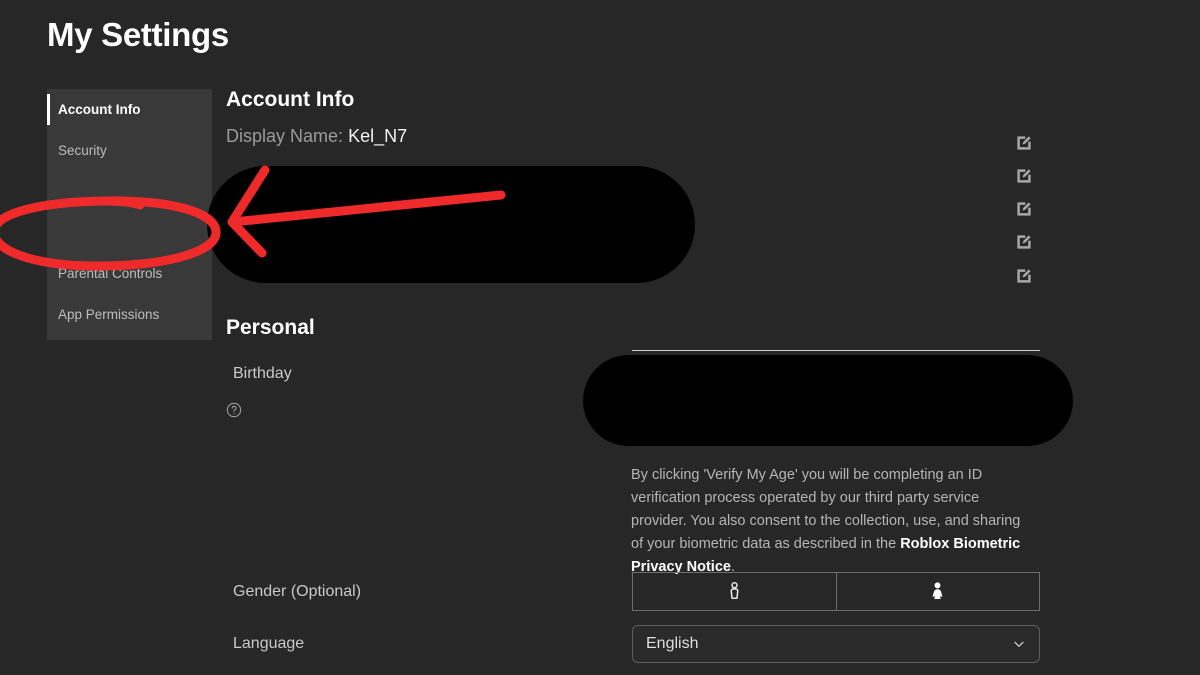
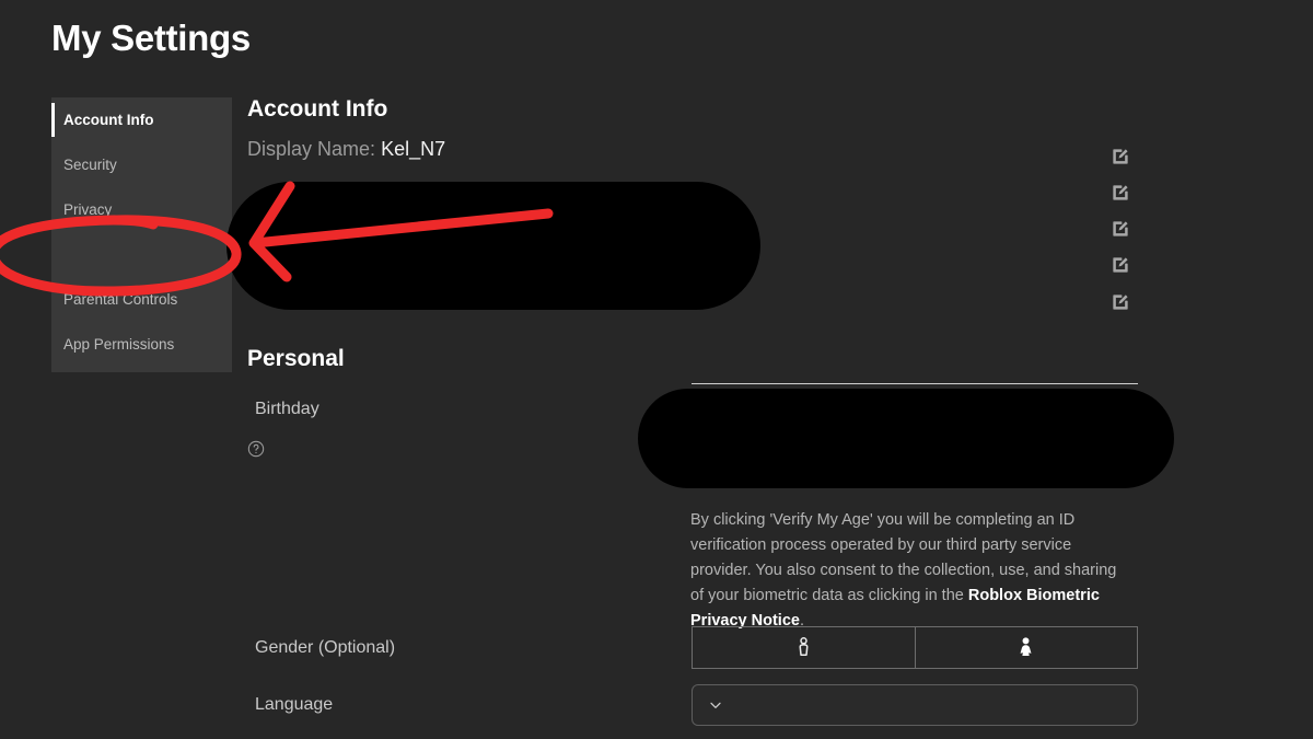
  My Settings
  Account Info
  Security
+ Privacy
  Parental Controls
  App Permissions
  Account Info
  Display Name: Kel_N7
  Personal
  Birthday
- By clicking 'Verify My Age' you will be completing an ID verification process operated by our third party service provider. You also consent to the collection, use, and sharing of your biometric data as described in the Roblox Biometric Privacy Notice.
+ By clicking 'Verify My Age' you will be completing an ID verification process operated by our third party service provider. You also consent to the collection, use, and sharing of your biometric data as clicking in the Roblox Biometric Privacy Notice.
  Gender (Optional)
  Language
- English
